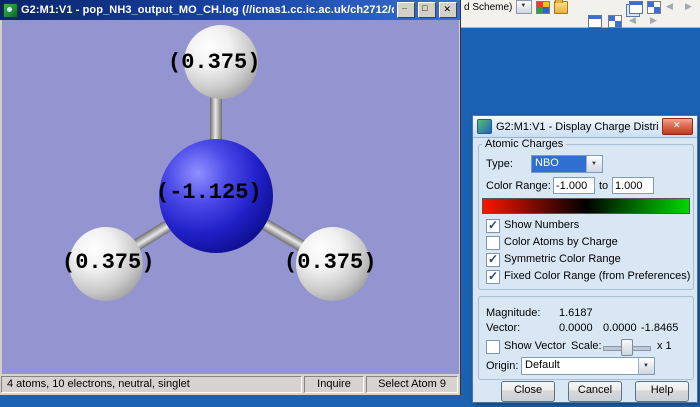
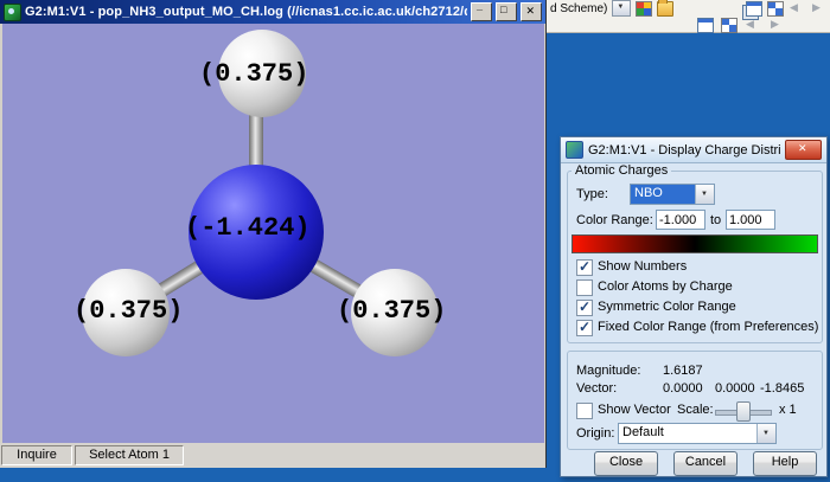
  G2:M1:V1 - pop_NH3_output_MO_CH.log (//icnas1.cc.ic.ac.uk/ch2712/
  (0.375)
- (-1.125)
+ (-1.424)
  (0.375)
  (0.375)
- 4 atoms, 10 electrons, neutral, singlet
  Inquire
- Select Atom 9
+ Select Atom 1
  d Scheme)
  G2:M1:V1 - Display Charge Distri
  Atomic Charges
  Type:
  NBO
  Color Range:
  -1.000
  to
  1.000
  Show Numbers
  Color Atoms by Charge
  Symmetric Color Range
  Fixed Color Range (from Preferences)
  Magnitude:
  1.6187
  Vector:
  0.0000
  0.0000
  -1.8465
  Show Vector
  Scale:
  x 1
  Origin:
  Default
  Close
  Cancel
  Help
